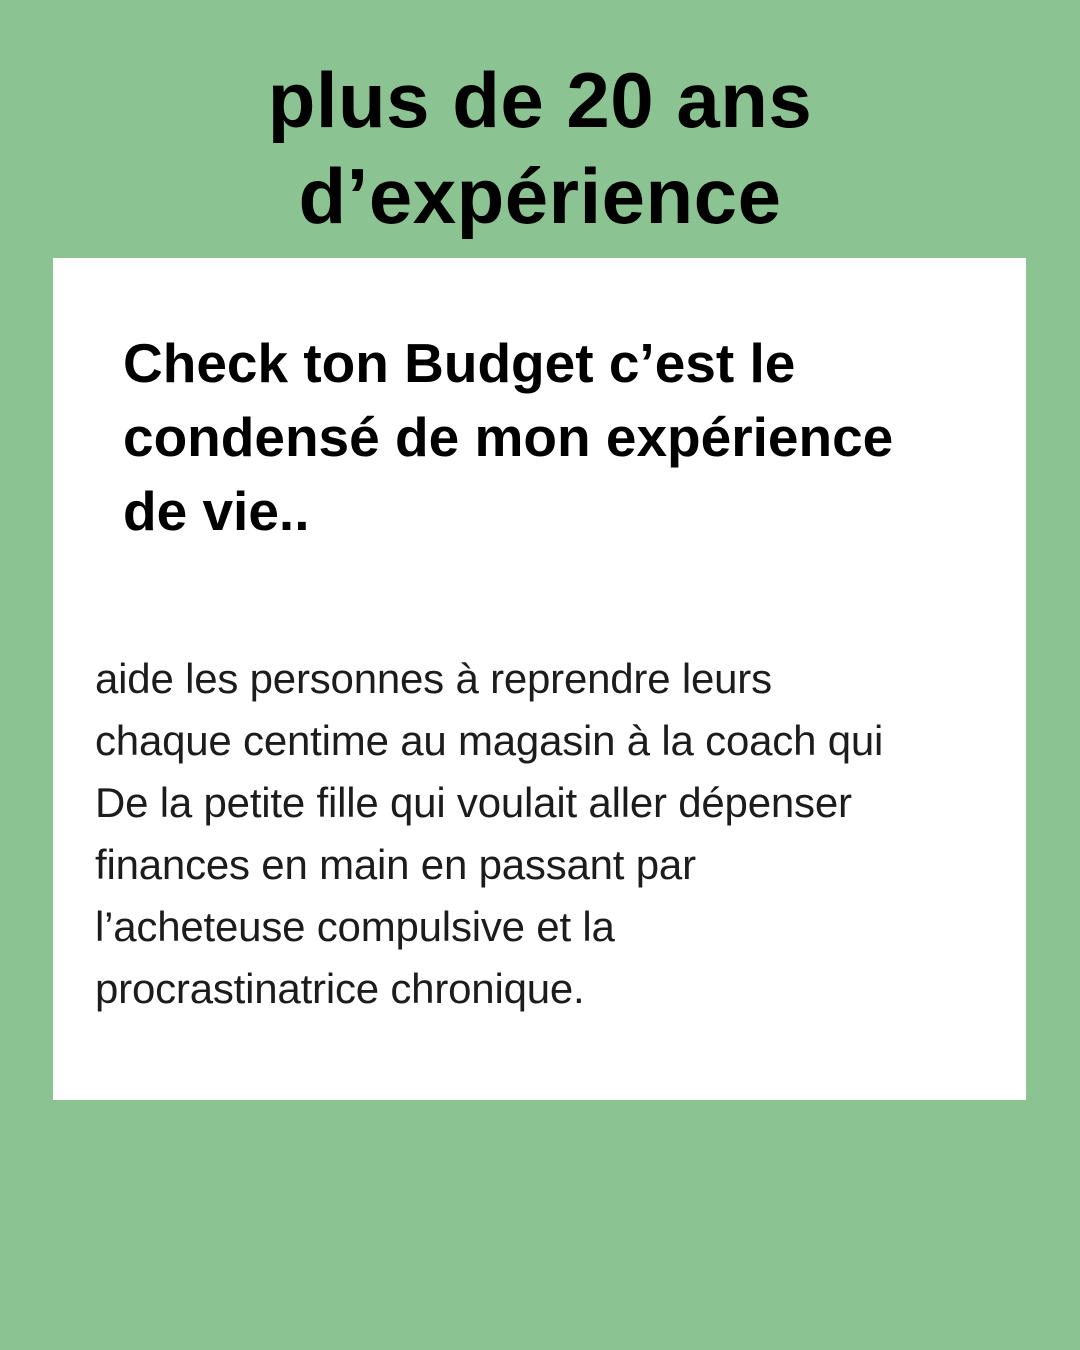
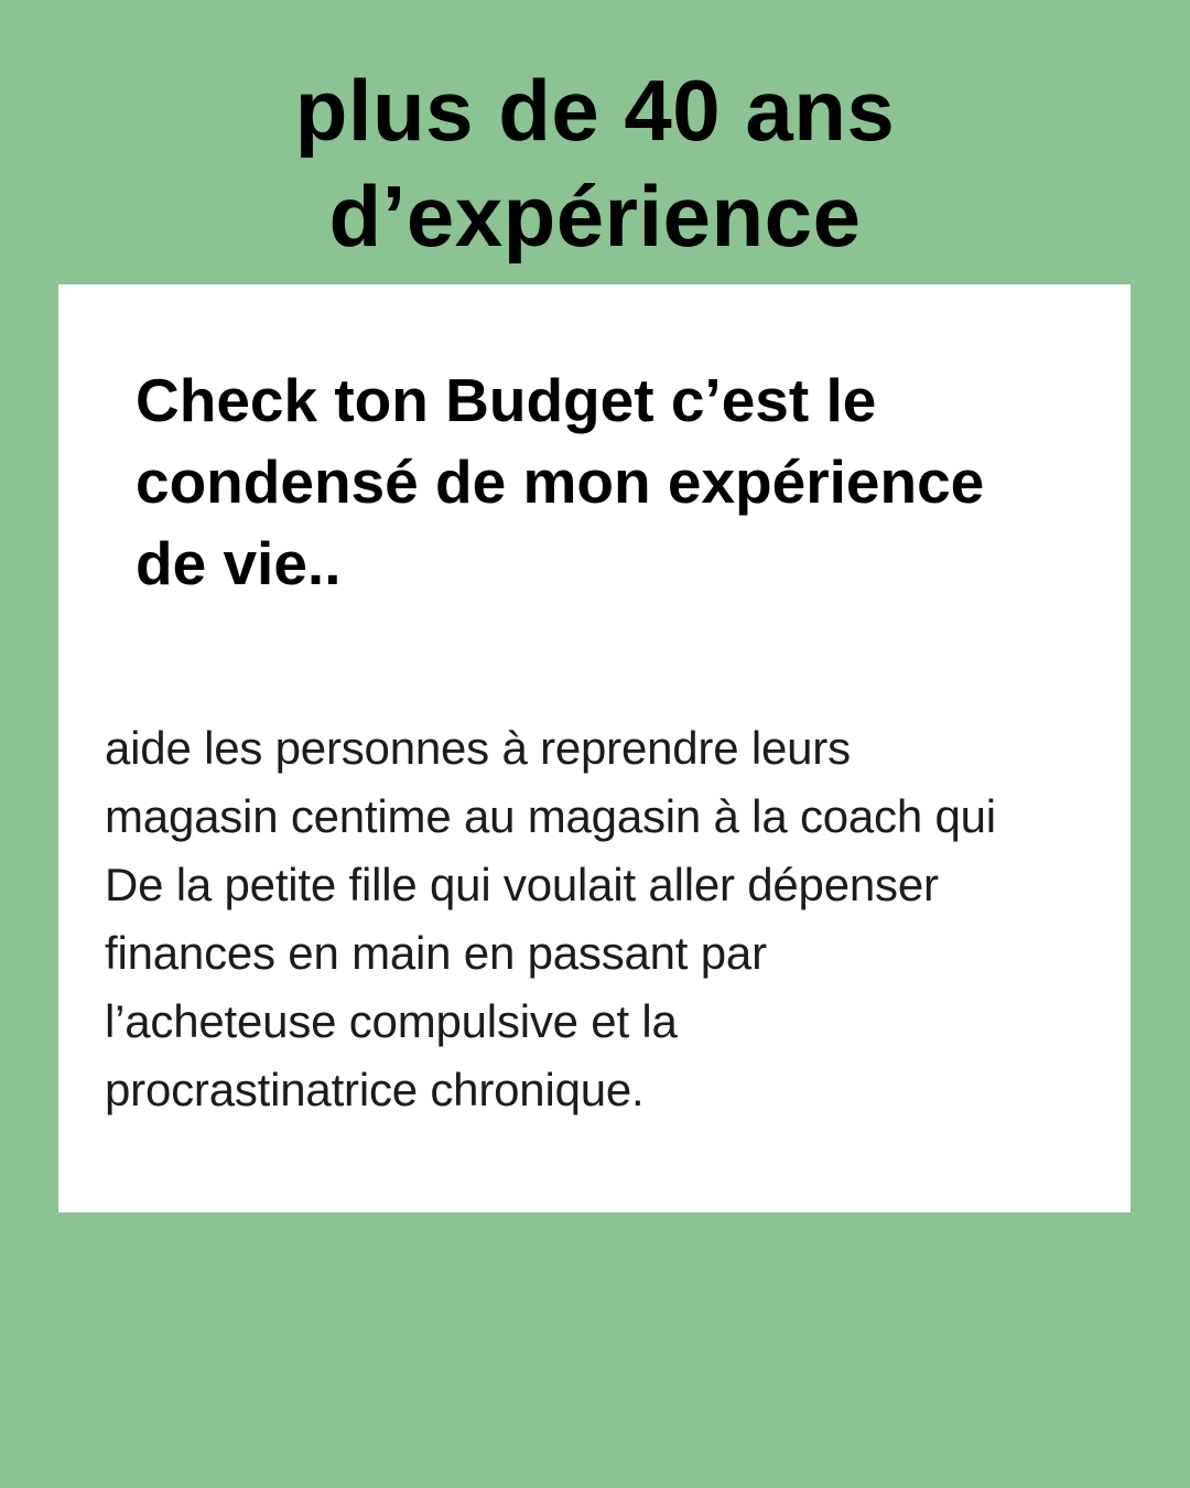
- plus de 20 ans
+ plus de 40 ans
  d’expérience
  Check ton Budget c’est le
  condensé de mon expérience
  de vie..
  aide les personnes à reprendre leurs
- chaque centime au magasin à la coach qui
+ magasin centime au magasin à la coach qui
  De la petite fille qui voulait aller dépenser
  finances en main en passant par
  l’acheteuse compulsive et la
  procrastinatrice chronique.
